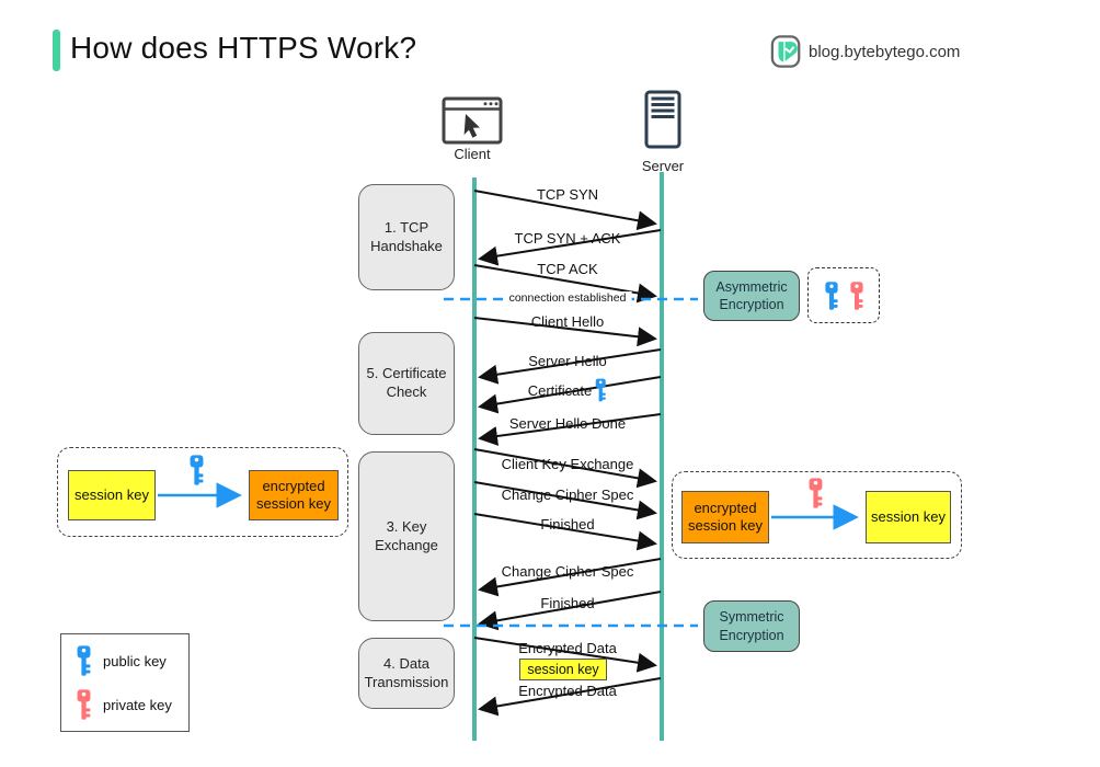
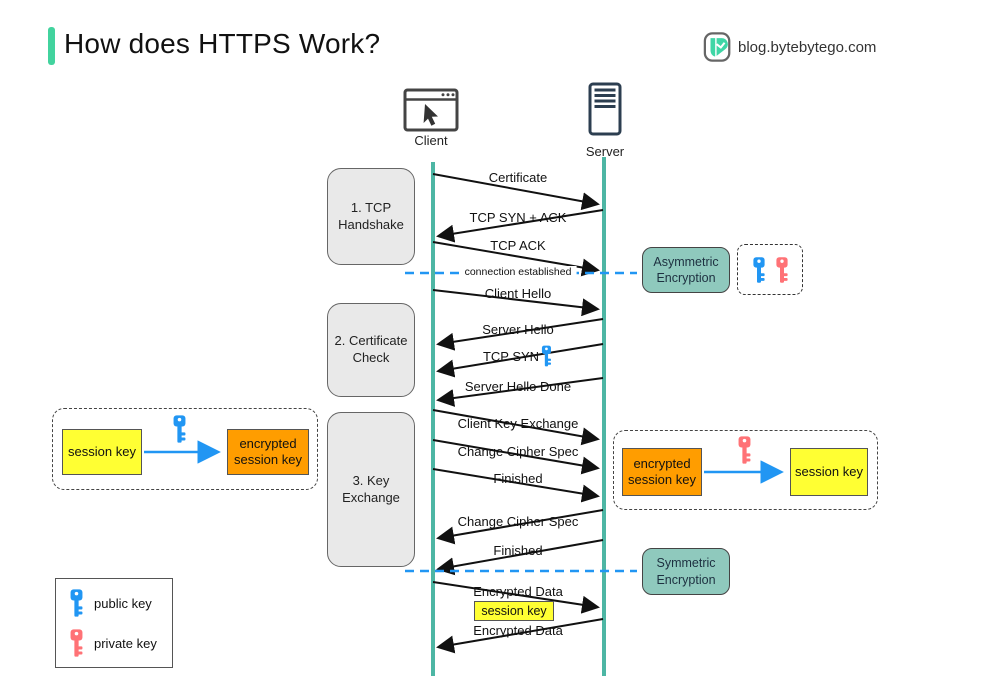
  How does HTTPS Work?
  blog.bytebytego.com
  Client
  Server
  1. TCP Handshake
- 5. Certificate Check
+ 2. Certificate Check
  3. Key Exchange
- 4. Data Transmission
- TCP SYN
+ Certificate
  TCP SYN + ACK
  TCP ACK
  connection established
  Client Hello
  Server Hello
- Certificate
+ TCP SYN
  Server Hello Done
  Client Key Exchange
  Change Cipher Spec
  Finished
  Change Cipher Spec
  Finished
  Encrypted Data
  session key
  Encrypted Data
  Asymmetric Encryption
  Symmetric Encryption
  session key
  encrypted session key
  encrypted session key
  session key
  public key
  private key
